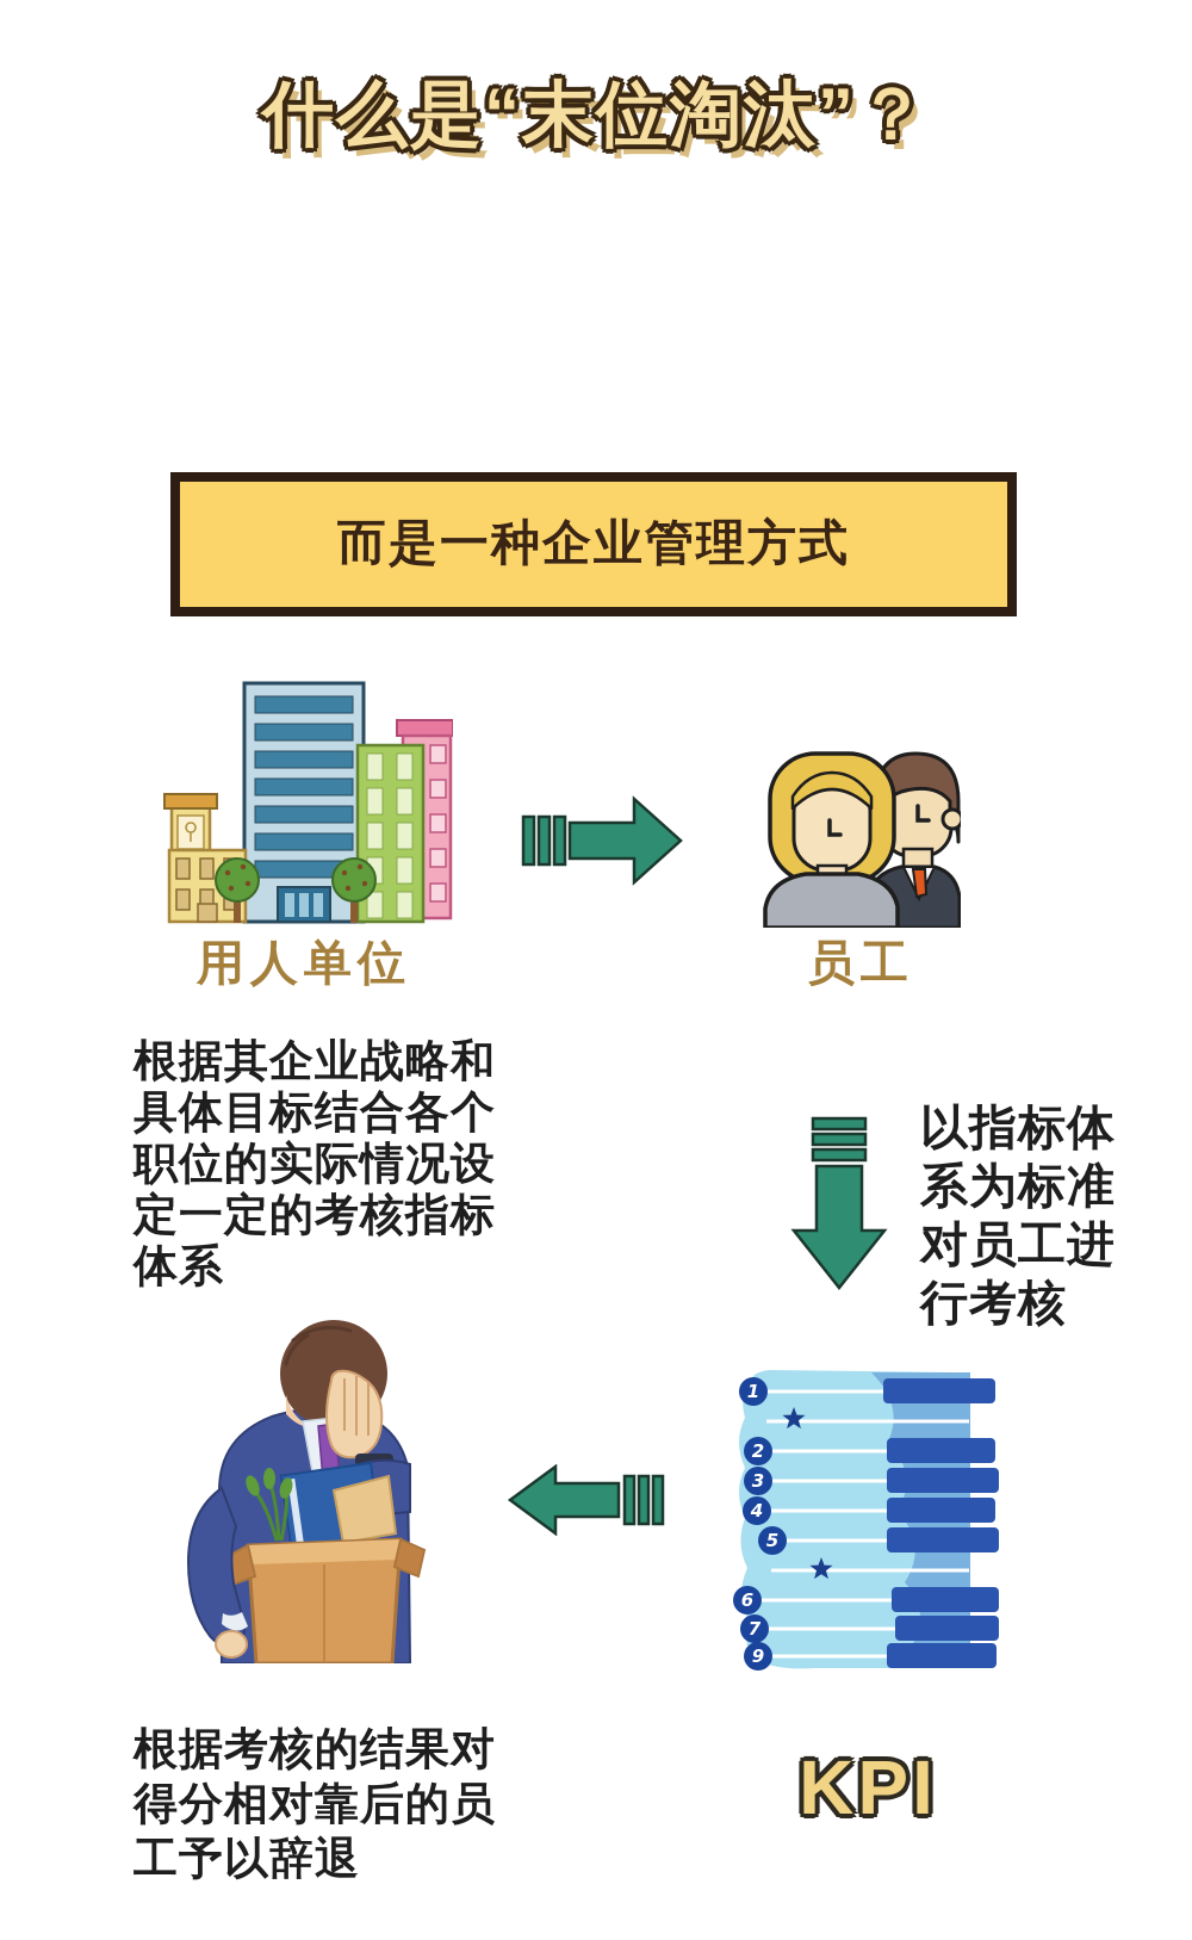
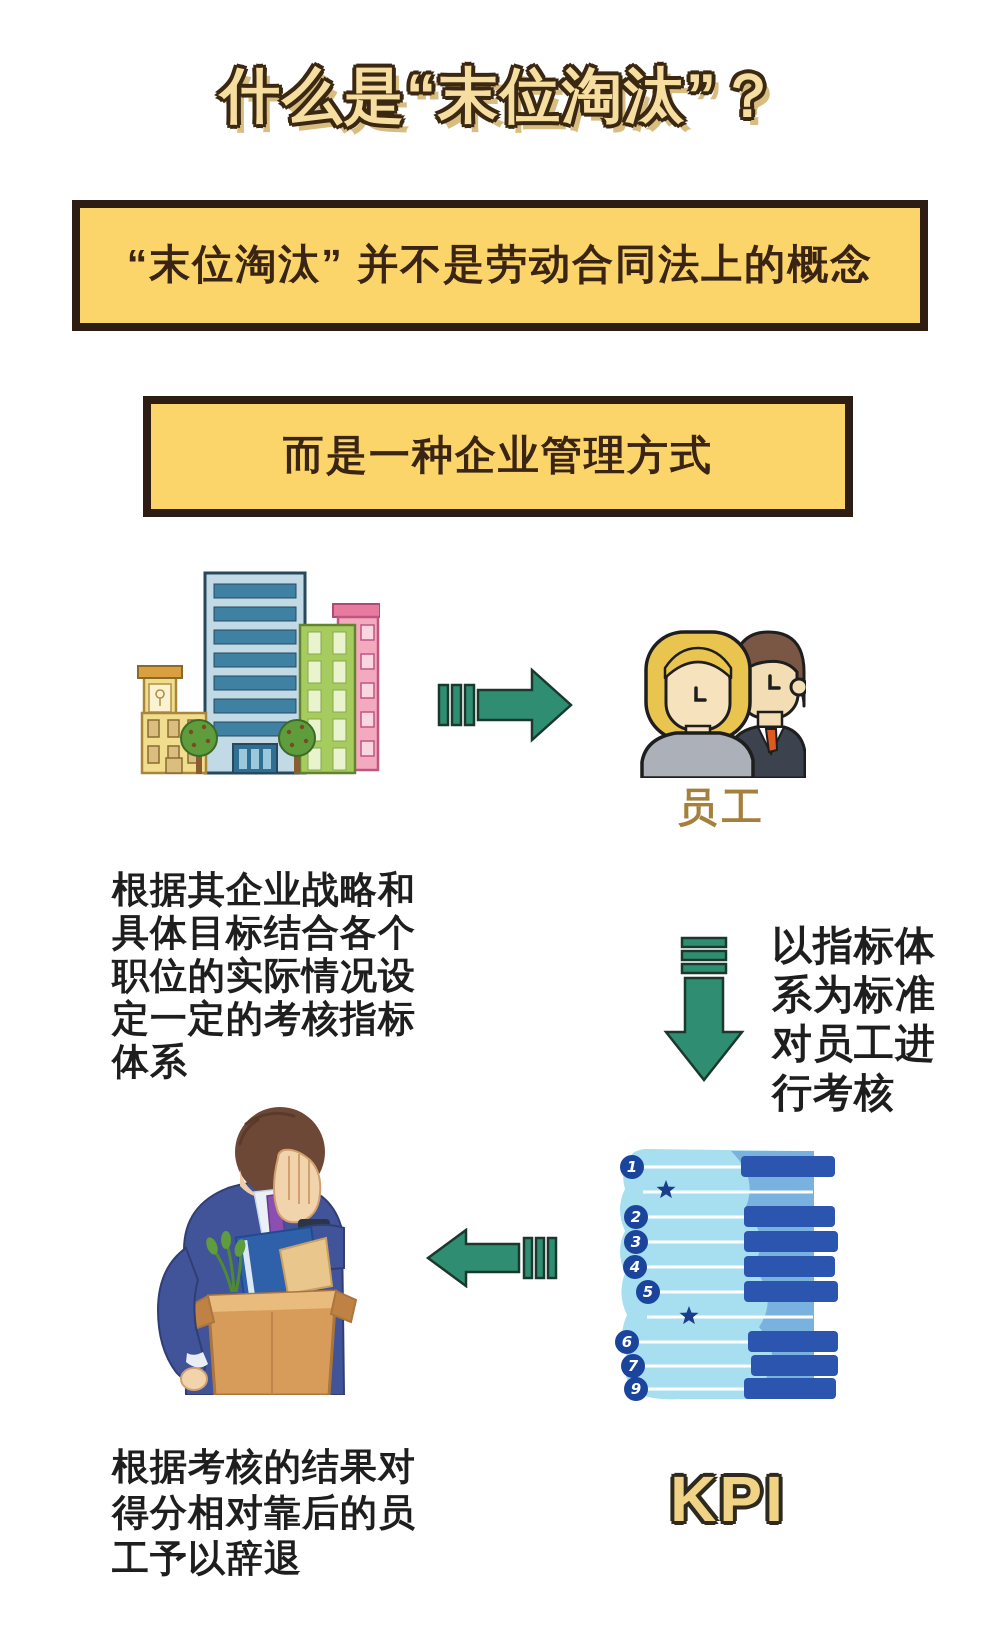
  什么是“末位淘汰”？
+ “末位淘汰” 并不是劳动合同法上的概念
  而是一种企业管理方式
- 用人单位
  员工
  根据其企业战略和
  具体目标结合各个
  职位的实际情况设
  定一定的考核指标
  体系
  以指标体
  系为标准
  对员工进
  行考核
  1
  2
  3
  4
  5
  6
  7
  9
  根据考核的结果对
  得分相对靠后的员
  工予以辞退
  KPI
